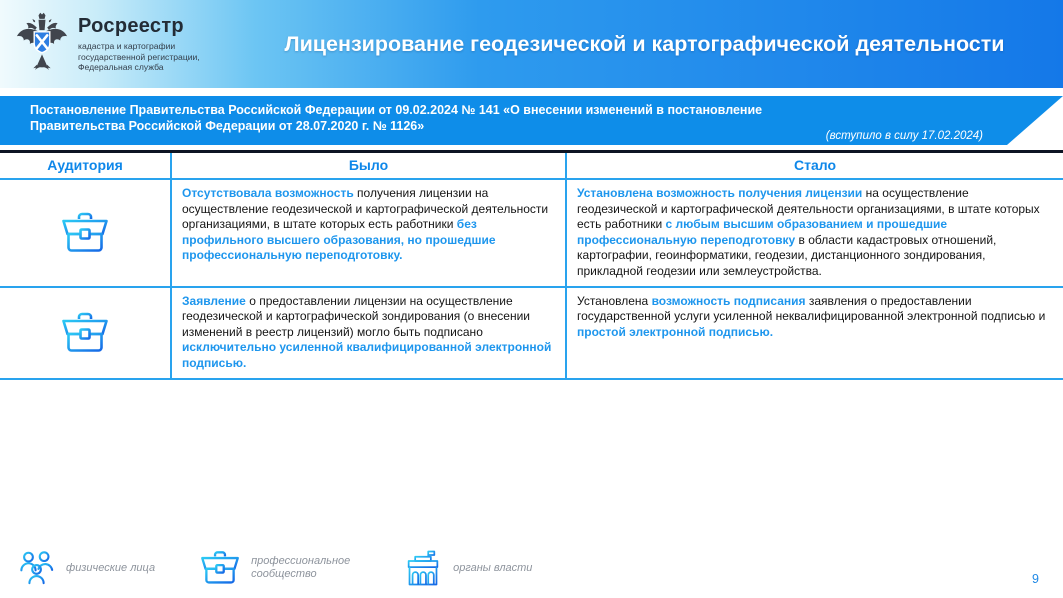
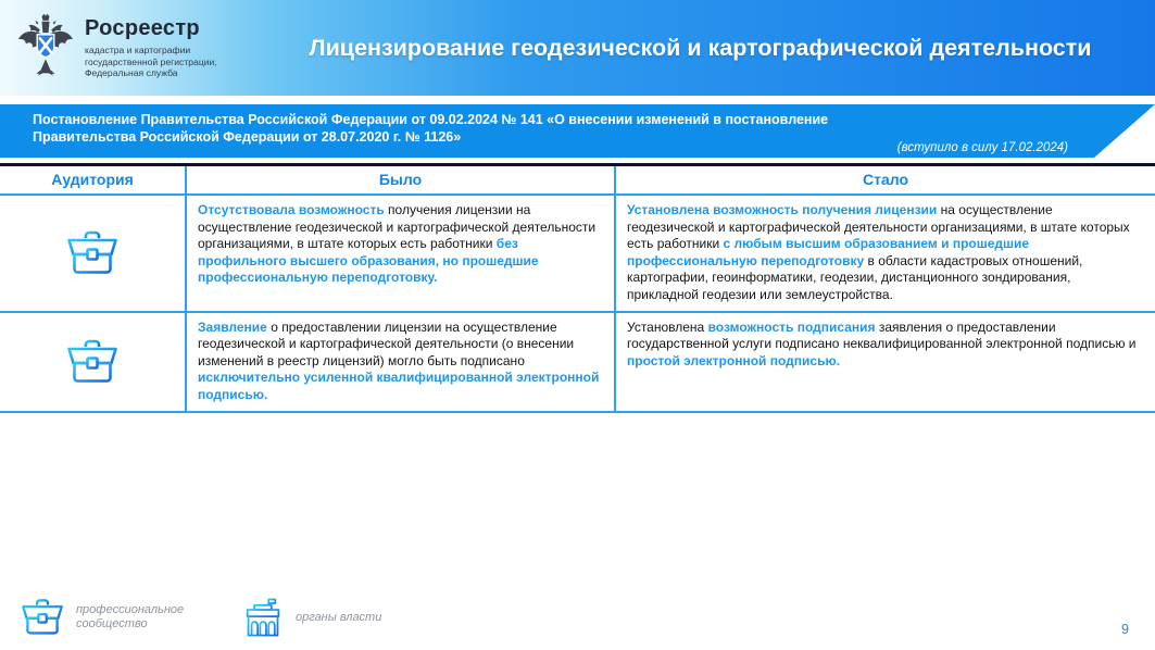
  Росреестр
  кадастра и картографии
  государственной регистрации,
  Федеральная служба
  Лицензирование геодезической и картографической деятельности
  Постановление Правительства Российской Федерации от 09.02.2024 № 141 «О внесении изменений в постановление
  Правительства Российской Федерации от 28.07.2020 г. № 1126»
  (вступило в силу 17.02.2024)
  Аудитория
  Было
  Стало
  Отсутствовала возможность получения лицензии на осуществление геодезической и картографической деятельности организациями, в штате которых есть работники без профильного высшего образования, но прошедшие профессиональную переподготовку.
  Установлена возможность получения лицензии на осуществление геодезической и картографической деятельности организациями, в штате которых есть работники с любым высшим образованием и прошедшие профессиональную переподготовку в области кадастровых отношений, картографии, геоинформатики, геодезии, дистанционного зондирования, прикладной геодезии или землеустройства.
- Заявление о предоставлении лицензии на осуществление геодезической и картографической зондирования (о внесении изменений в реестр лицензий) могло быть подписано исключительно усиленной квалифицированной электронной подписью.
+ Заявление о предоставлении лицензии на осуществление геодезической и картографической деятельности (о внесении изменений в реестр лицензий) могло быть подписано исключительно усиленной квалифицированной электронной подписью.
- Установлена возможность подписания заявления о предоставлении государственной услуги усиленной неквалифицированной электронной подписью и простой электронной подписью.
+ Установлена возможность подписания заявления о предоставлении государственной услуги подписано неквалифицированной электронной подписью и простой электронной подписью.
- физические лица
  профессиональное сообщество
  органы власти
  9
